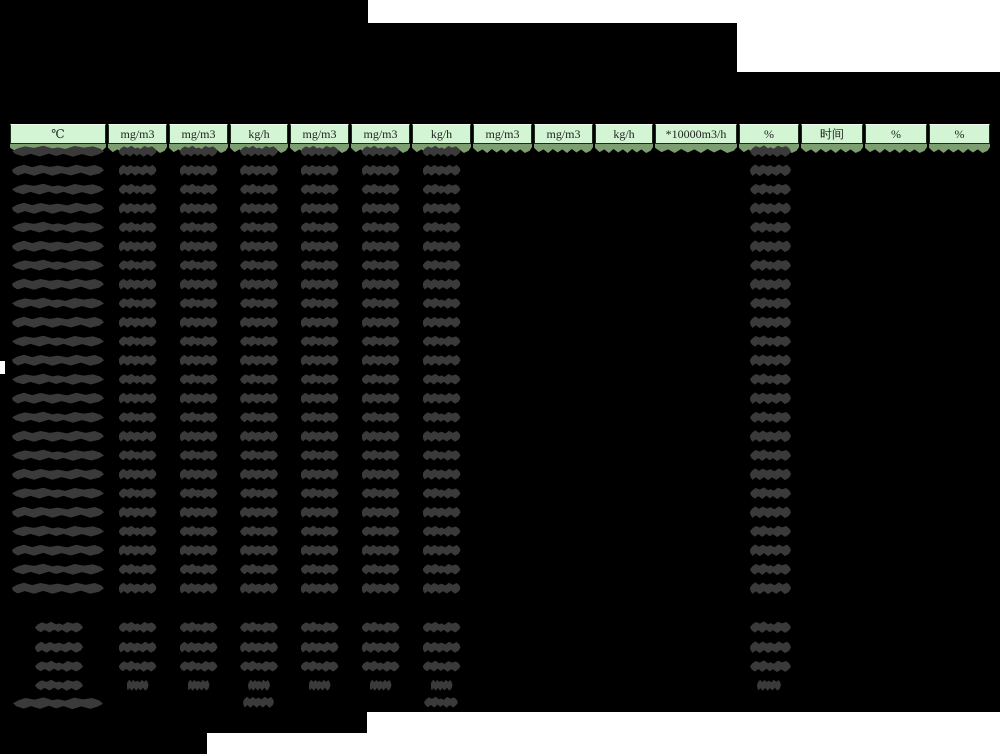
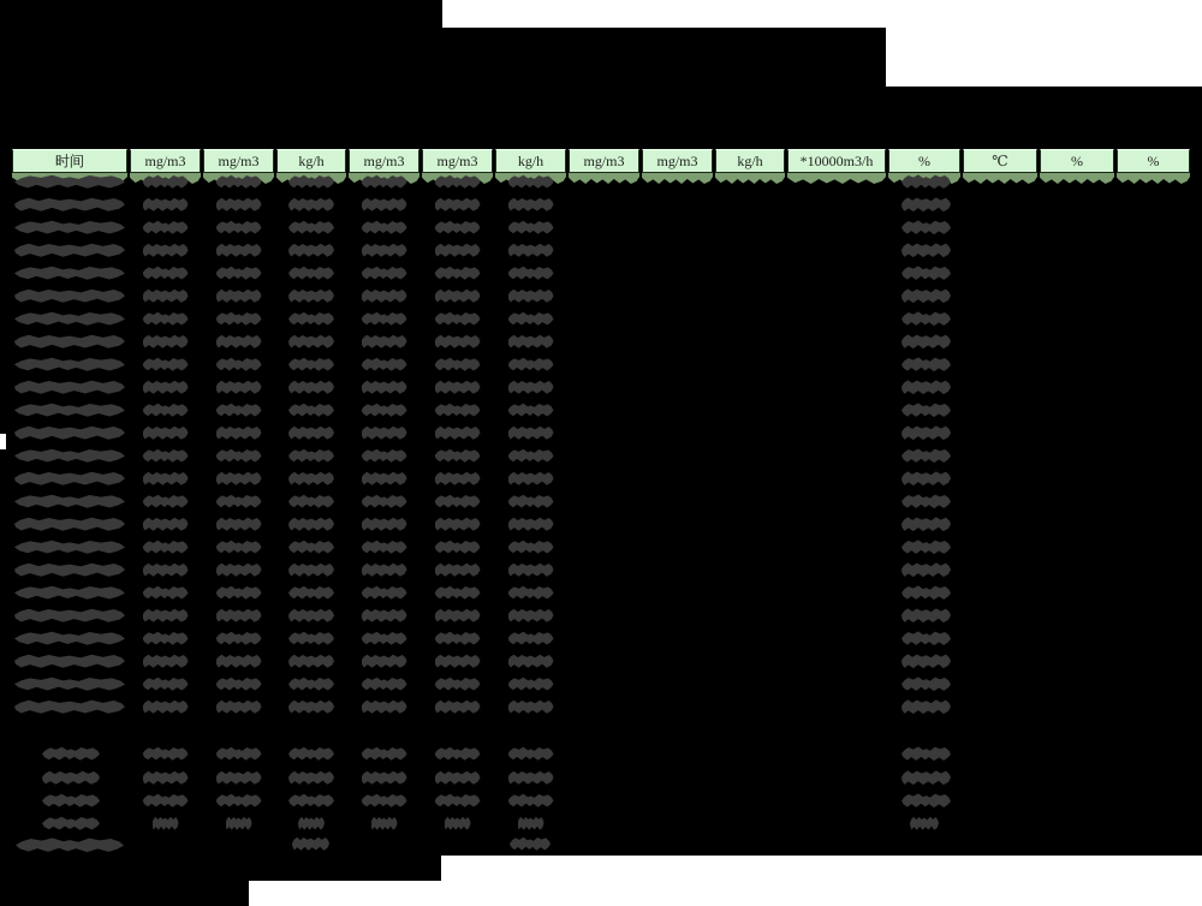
- ℃
+ 时间
  mg/m3
  mg/m3
  kg/h
  mg/m3
  mg/m3
  kg/h
  mg/m3
  mg/m3
  kg/h
  *10000m3/h
  %
- 时间
+ ℃
  %
  %
